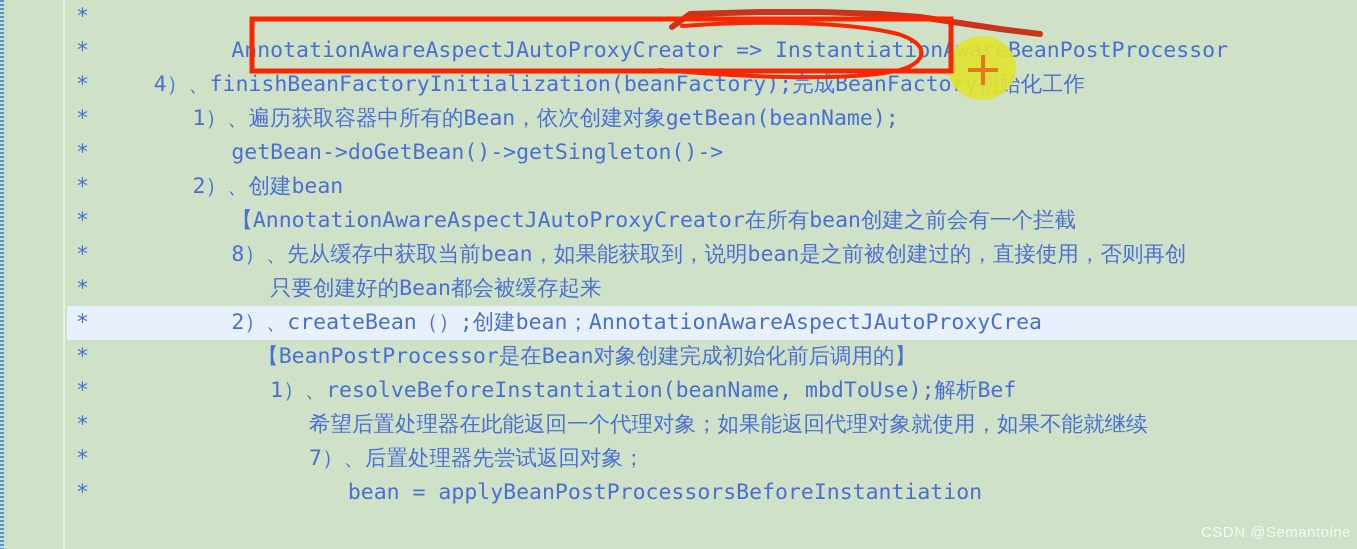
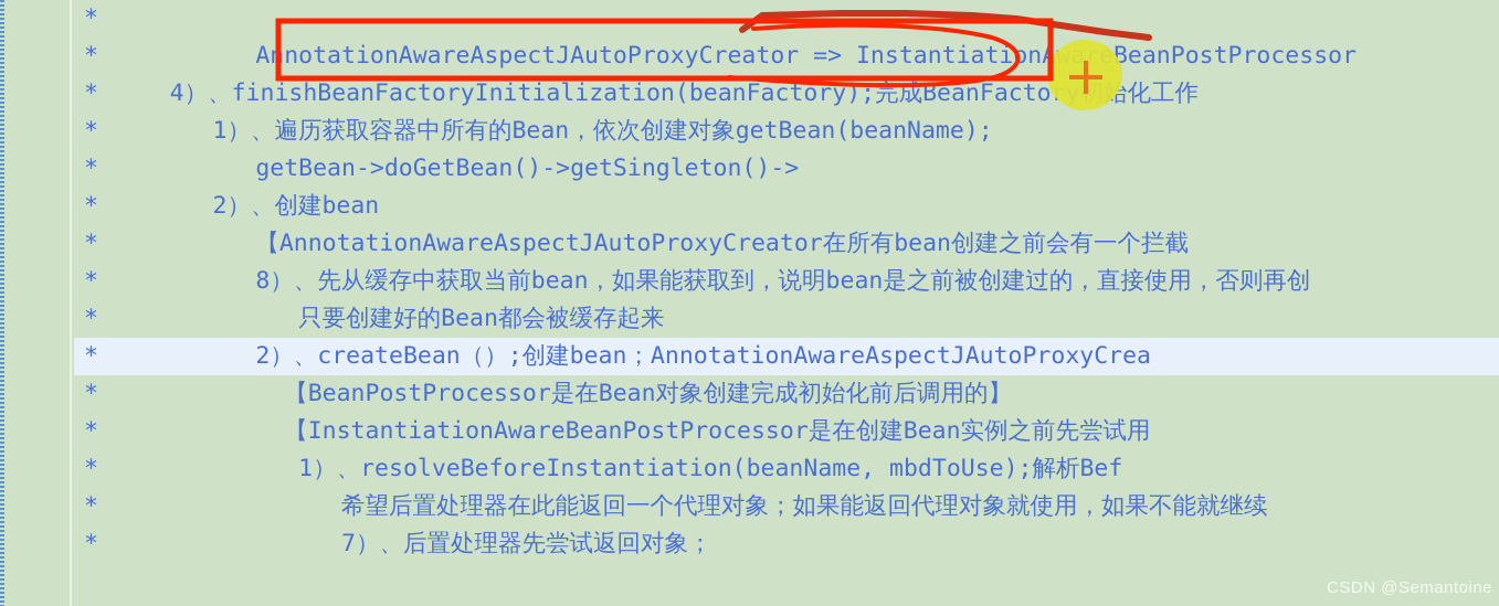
  *
  * AnotationAwareAspectJAutoProxyCreator => InstantiationBeanPostProcessor
  * 4）、finishBeanFactoryInitialization(beanFactory);完成BeanFacto化工作
  * 1）、遍历获取容器中所有的Bean，依次创建对象getBean(beanName);
  * getBean->doGetBean()->getSingleton()->
  * 2）、创建bean
  * 【AnnotationAwareAspectJAutoProxyCreator在所有bean创建之前会有一个拦截
  * 8）、先从缓存中获取当前bean，如果能获取到，说明bean是之前被创建过的，直接使用，否则再创
  * 只要创建好的Bean都会被缓存起来
  * 2）、createBean（）;创建bean；AnnotationAwareAspectJAutoProxyCrea
  * 【BeanPostProcessor是在Bean对象创建完成初始化前后调用的】
+ * 【InstantiationAwareBeanPostProcessor是在创建Bean实例之前先尝试用
  * 1）、resolveBeforeInstantiation(beanName, mbdToUse);解析Bef
  * 希望后置处理器在此能返回一个代理对象；如果能返回代理对象就使用，如果不能就继续
  * 7）、后置处理器先尝试返回对象；
- * bean = applyBeanPostProcessorsBeforeInstantiation
  CSDN @Semantoine
